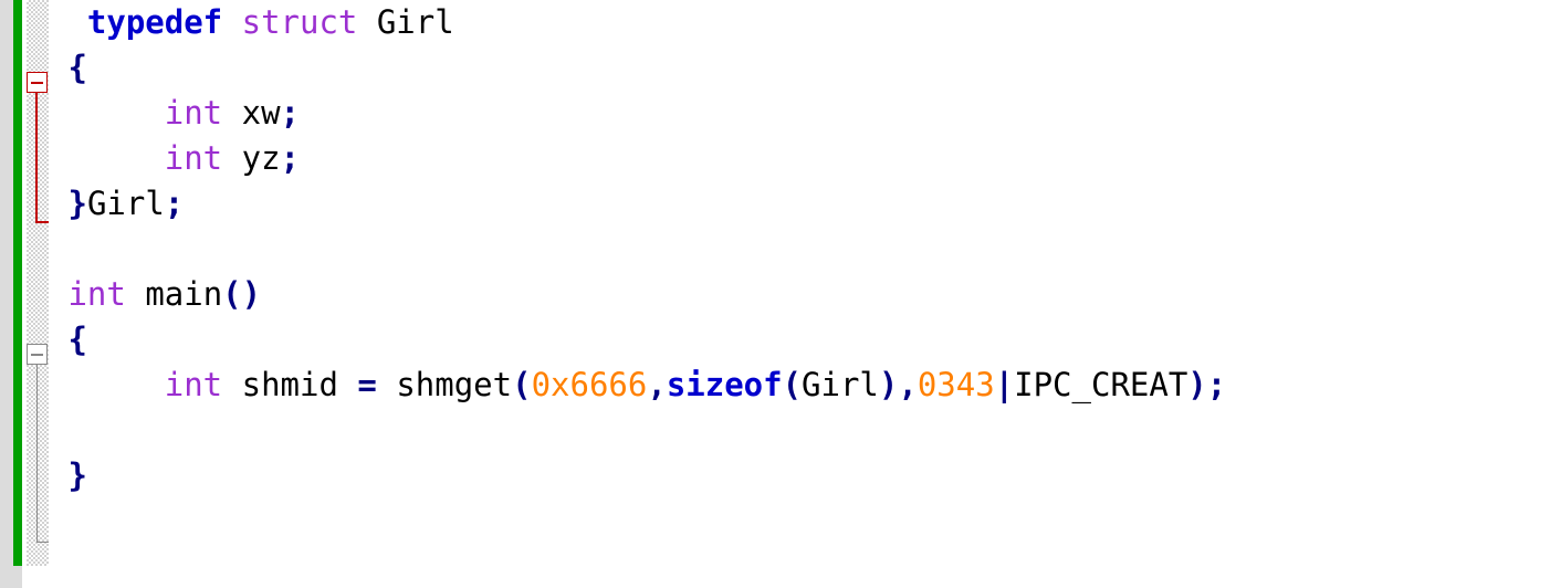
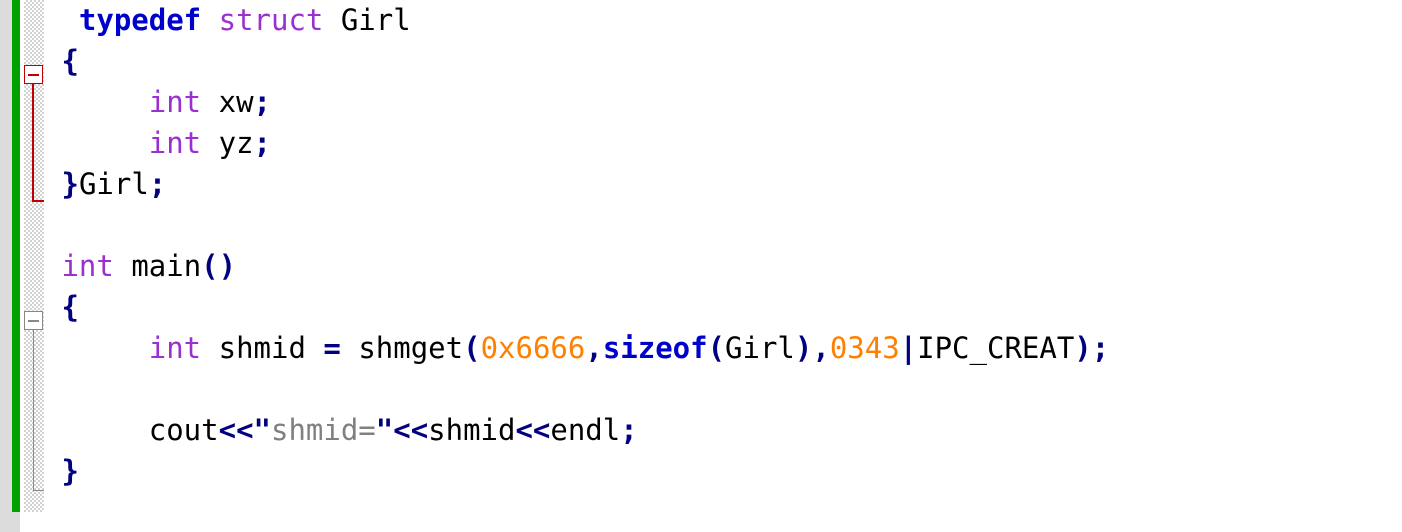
  typedef struct Girl
  {
  int xw;
  int yz;
  }Girl;
  int main()
  {
  int shmid = shmget(0x6666,sizeof(Girl),0343|IPC_CREAT);
+ cout<<"shmid="<<shmid<<endl;
  }
